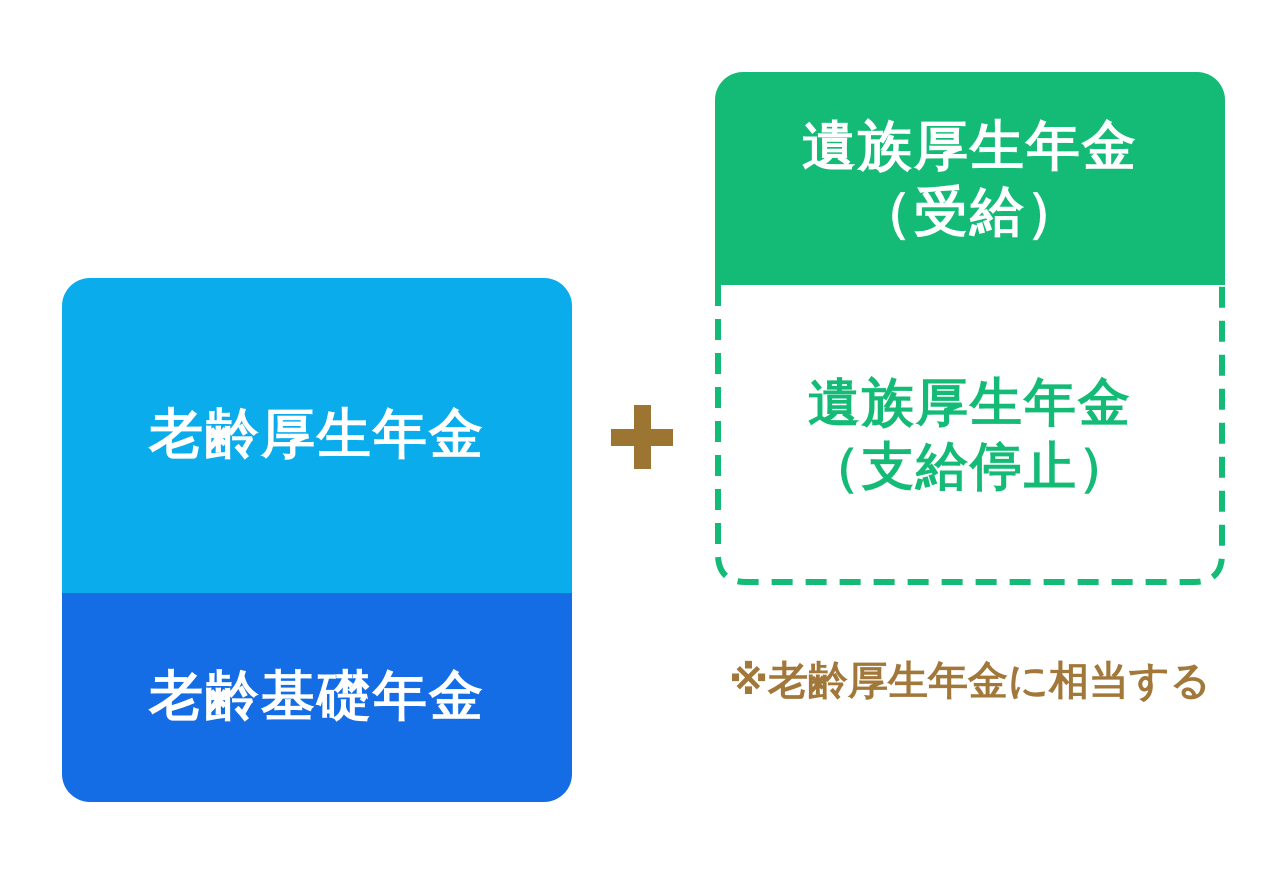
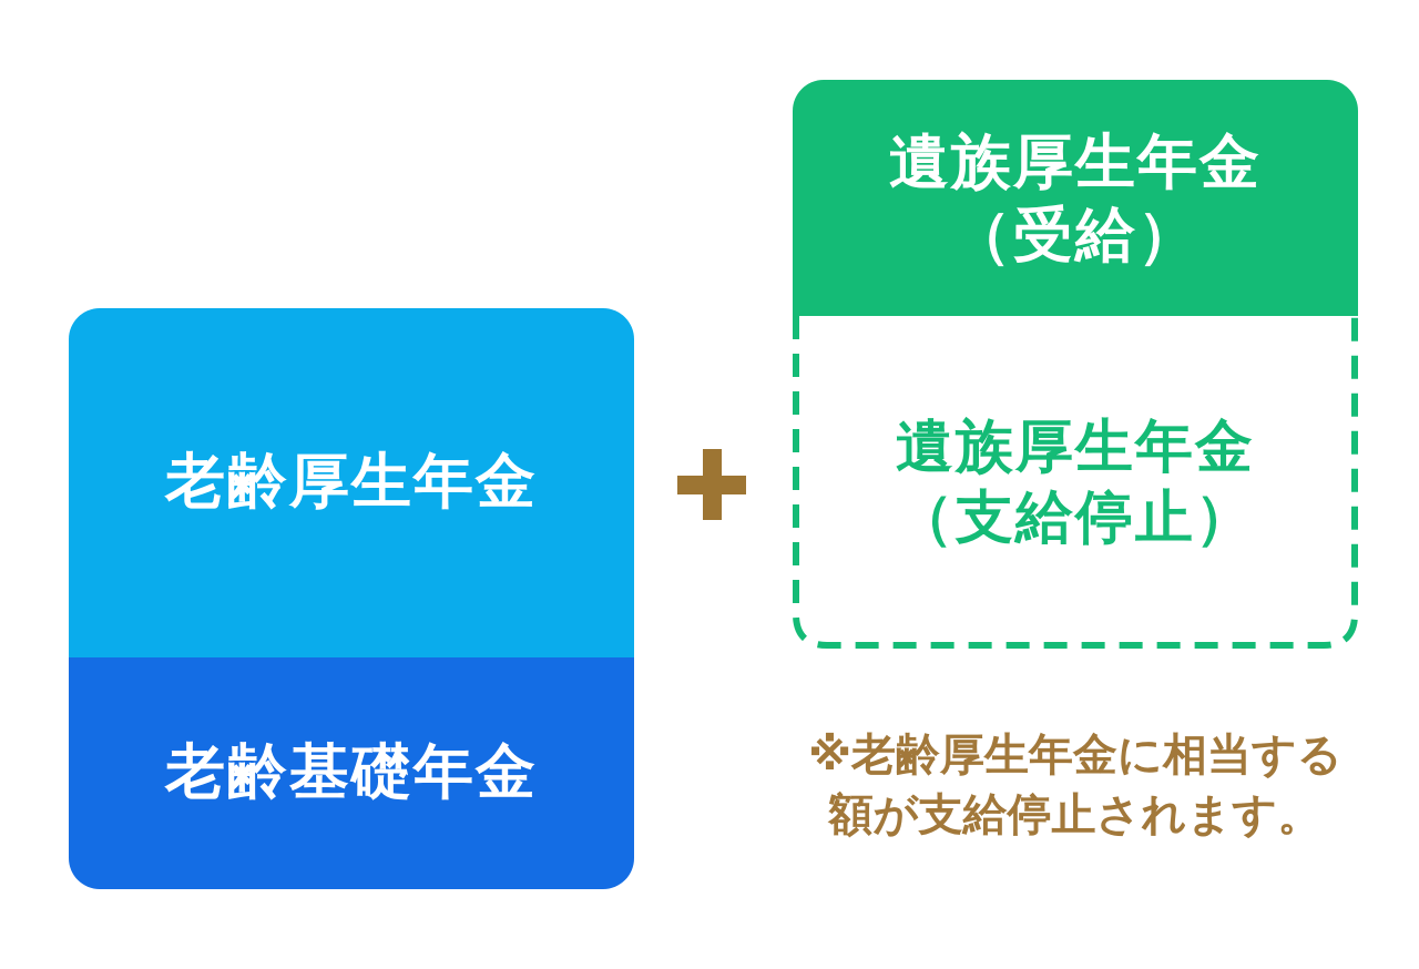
  老齢厚生年金
  老齢基礎年金
  遺族厚生年金
  （受給）
  遺族厚生年金
  （支給停止）
  ※老齢厚生年金に相当する
+ 額が支給停止されます。
